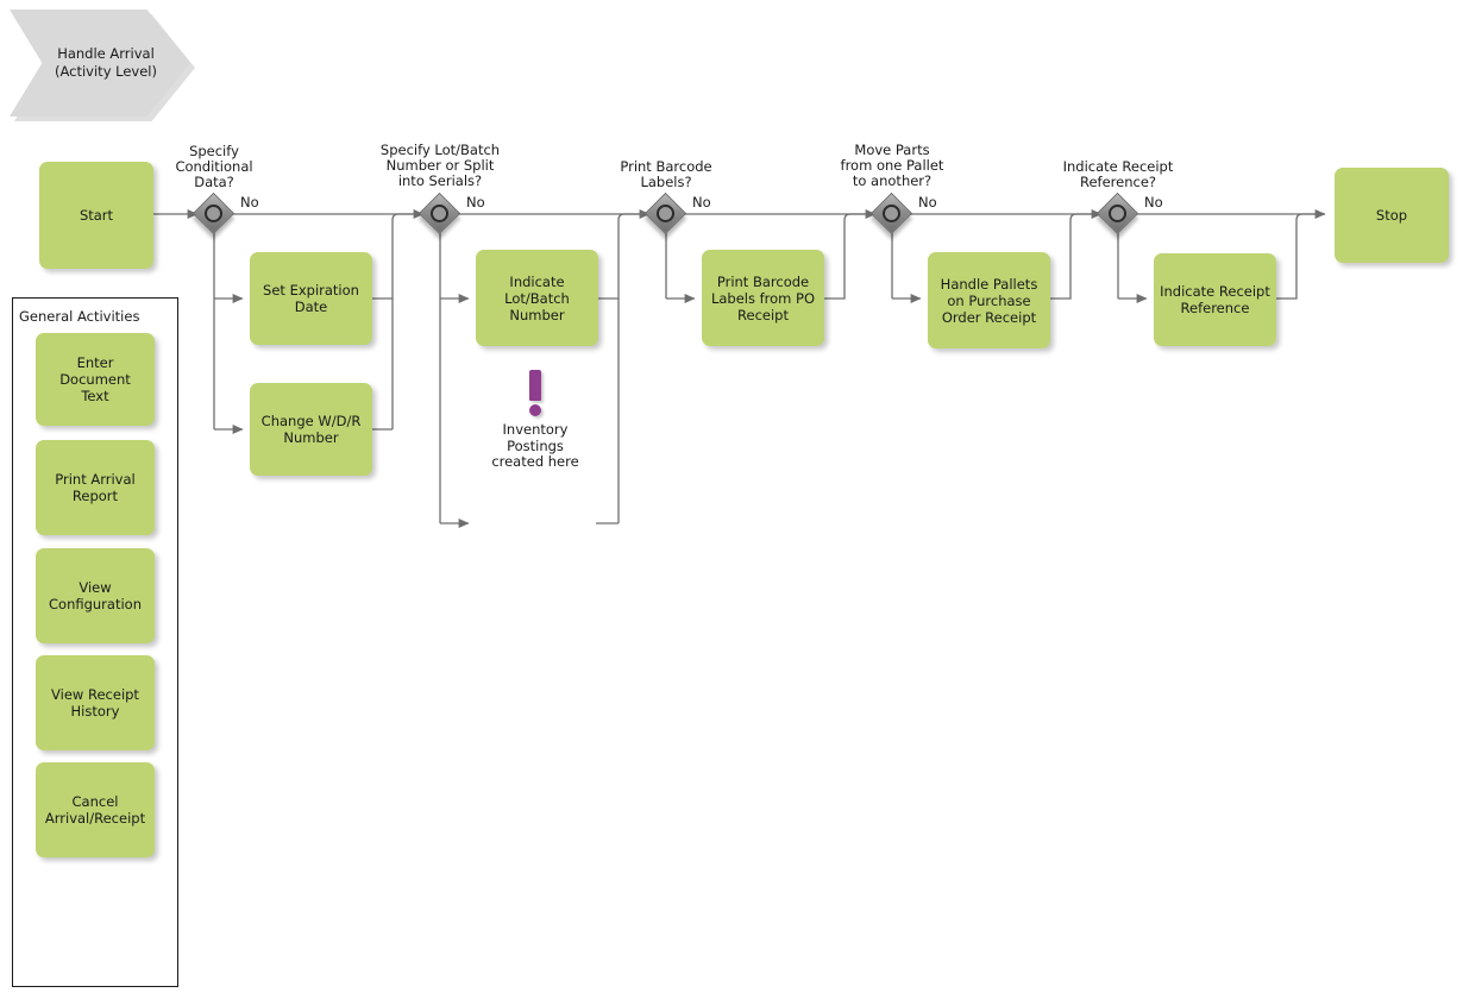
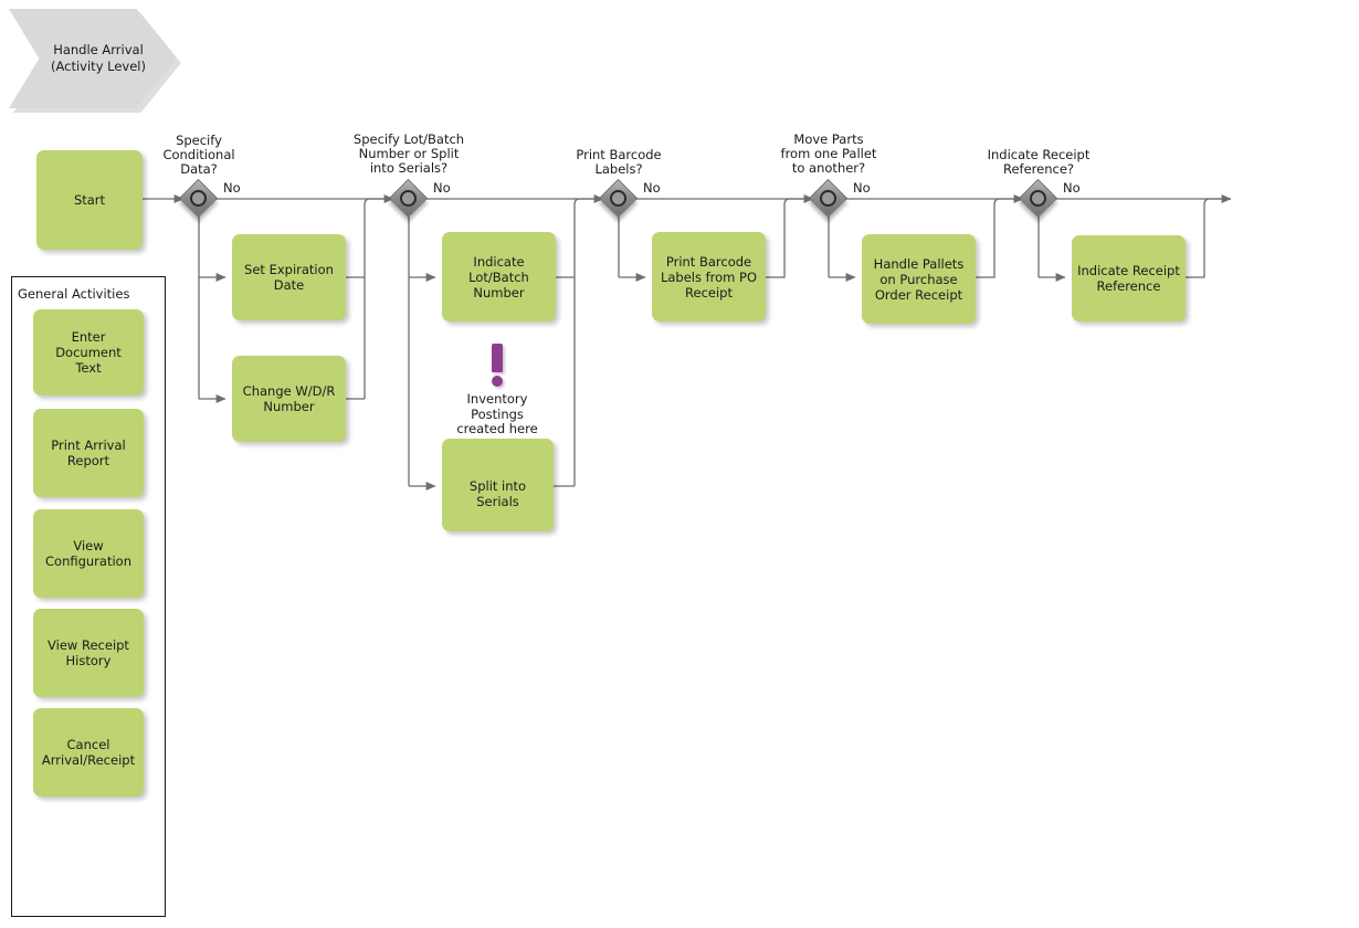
  Handle Arrival
  (Activity Level)
  Start
- Stop
  Specify
  Conditional
  Data?
  No
  Set Expiration
  Date
  Change W/D/R
  Number
  Specify Lot/Batch
  Number or Split
  into Serials?
  No
  Indicate
  Lot/Batch
  Number
  Inventory
  Postings
  created here
+ Split into Serials
  Print Barcode
  Labels?
  No
  Print Barcode
  Labels from PO
  Receipt
  Move Parts
  from one Pallet
  to another?
  No
  Handle Pallets
  on Purchase
  Order Receipt
  Indicate Receipt
  Reference?
  No
  Indicate Receipt
  Reference
  General Activities
  Enter Document
  Text
  Print Arrival
  Report
  View
  Configuration
  View Receipt
  History
  Cancel
  Arrival/Receipt
